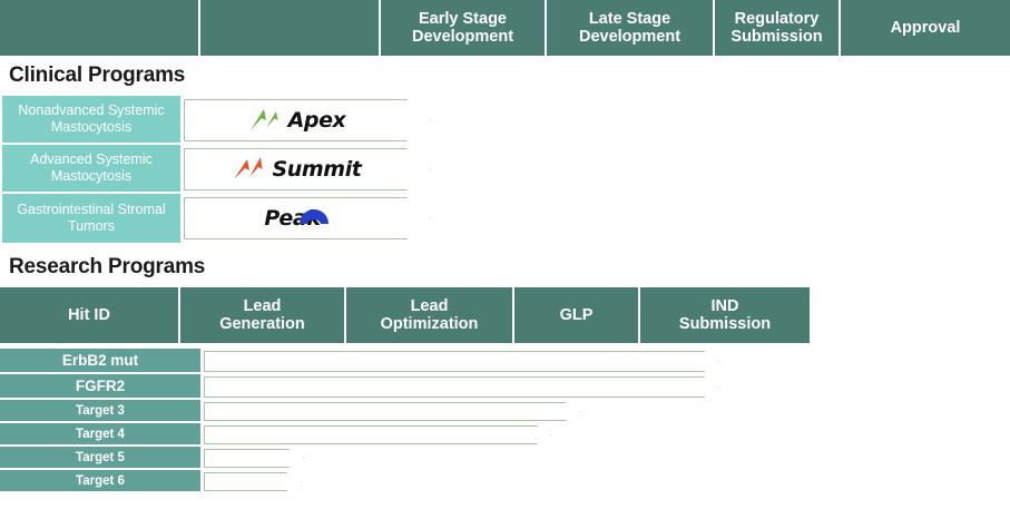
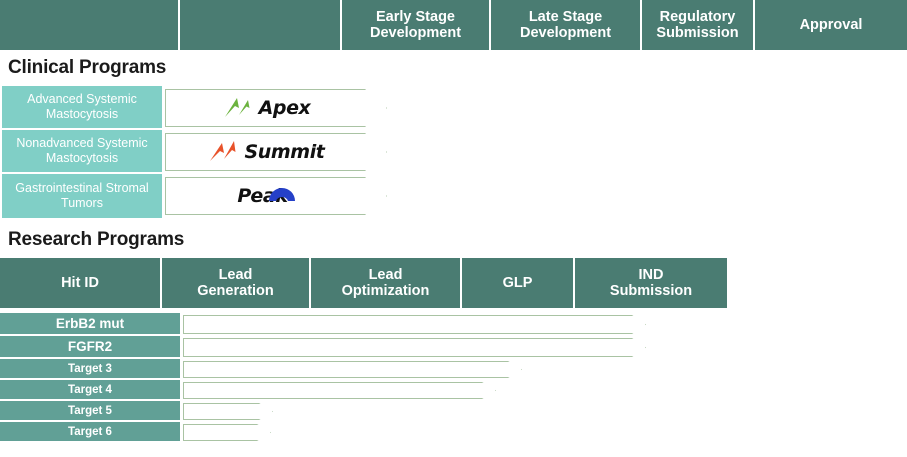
  Early Stage
  Development
  Late Stage
  Development
  Regulatory
  Submission
  Approval
  Clinical Programs
- Nonadvanced Systemic
+ Advanced Systemic
  Mastocytosis
  Apex
- Advanced Systemic
+ Nonadvanced Systemic
  Mastocytosis
  Summit
  Gastrointestinal Stromal
  Tumors
  Pea
  Research Programs
  Hit ID
  Lead
  Generation
  Lead
  Optimization
  GLP
  IND
  Submission
  ErbB2 mut
  FGFR2
  Target 3
  Target 4
  Target 5
  Target 6
